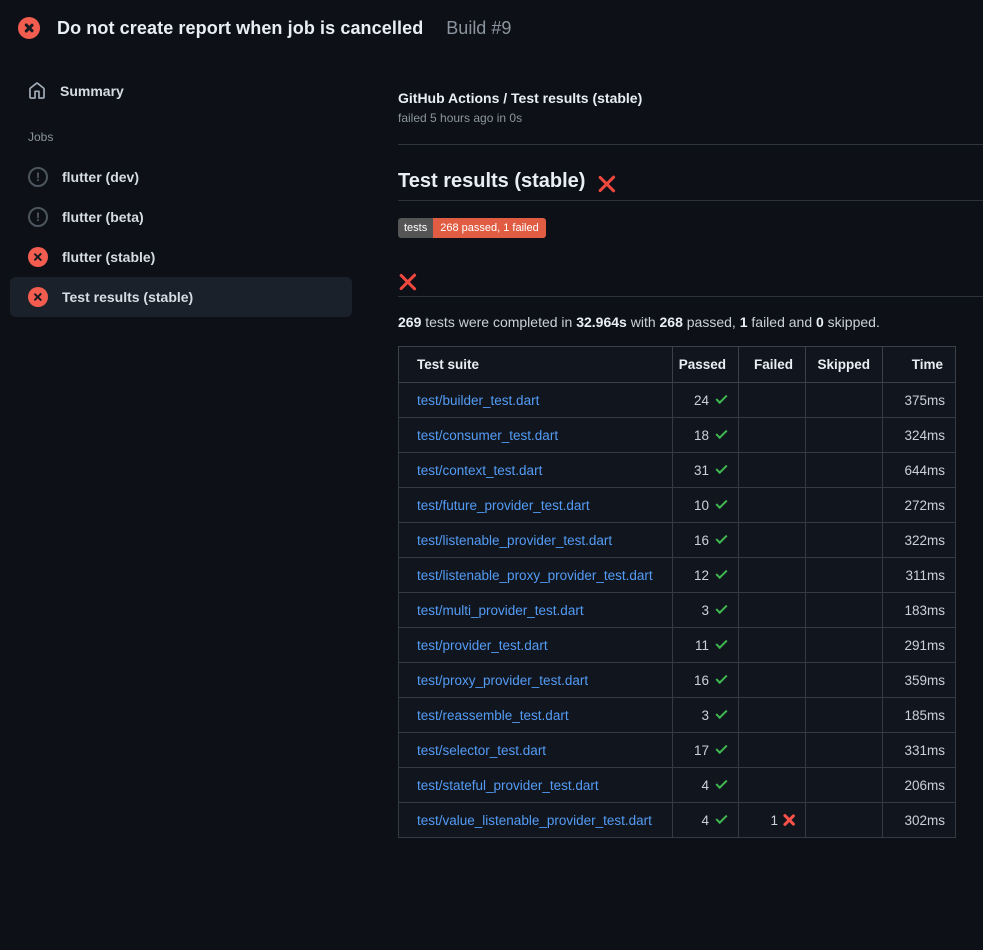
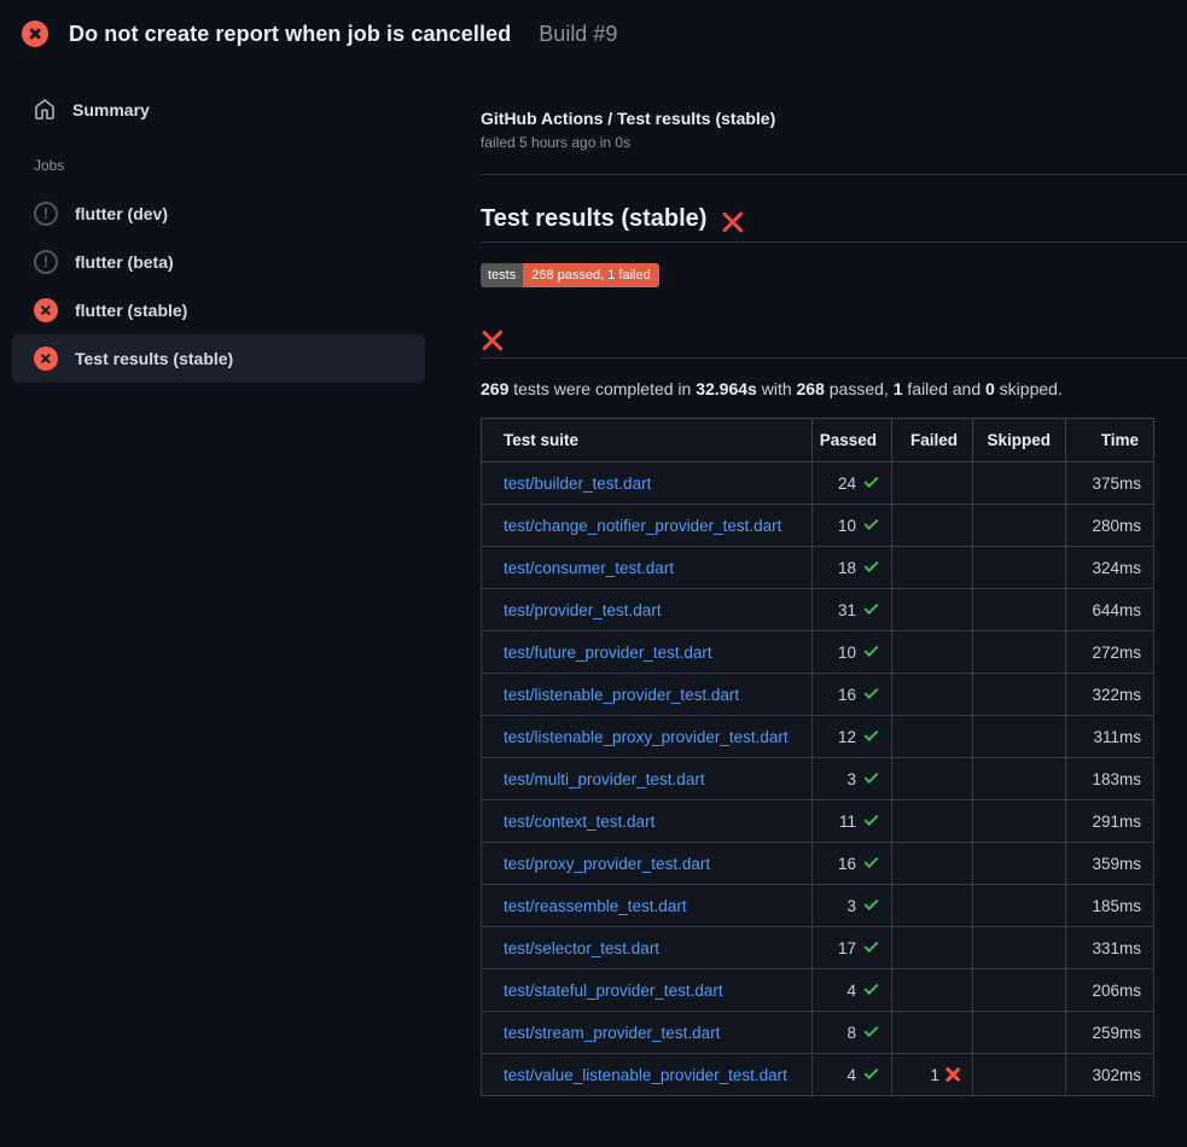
  Do not create report when job is cancelled
  Build #9
  Summary
  Jobs
  flutter (dev)
  flutter (beta)
  flutter (stable)
  Test results (stable)
  GitHub Actions / Test results (stable)
  failed 5 hours ago in 0s
  Test results (stable)
  tests
  268 passed, 1 failed
  269 tests were completed in 32.964s with 268 passed, 1 failed and 0 skipped.
  Test suite	Passed	Failed	Skipped	Time
  test/builder_test.dart	24			375ms
+ test/change_notifier_provider_test.dart	10			280ms
  test/consumer_test.dart	18			324ms
- test/context_test.dart	31			644ms
+ test/provider_test.dart	31			644ms
  test/future_provider_test.dart	10			272ms
  test/listenable_provider_test.dart	16			322ms
  test/listenable_proxy_provider_test.dart	12			311ms
  test/multi_provider_test.dart	3			183ms
- test/provider_test.dart	11			291ms
+ test/context_test.dart	11			291ms
  test/proxy_provider_test.dart	16			359ms
  test/reassemble_test.dart	3			185ms
  test/selector_test.dart	17			331ms
  test/stateful_provider_test.dart	4			206ms
+ test/stream_provider_test.dart	8			259ms
  test/value_listenable_provider_test.dart	4	1		302ms
